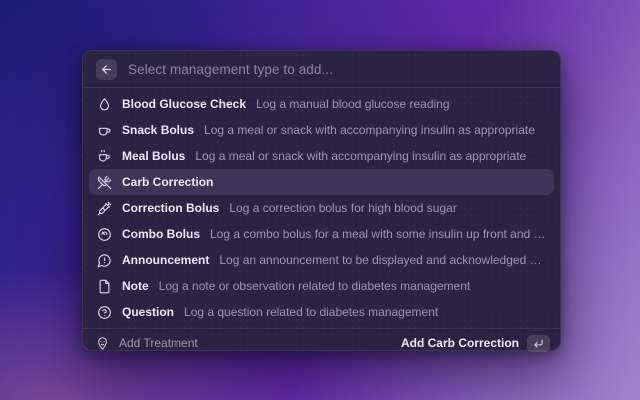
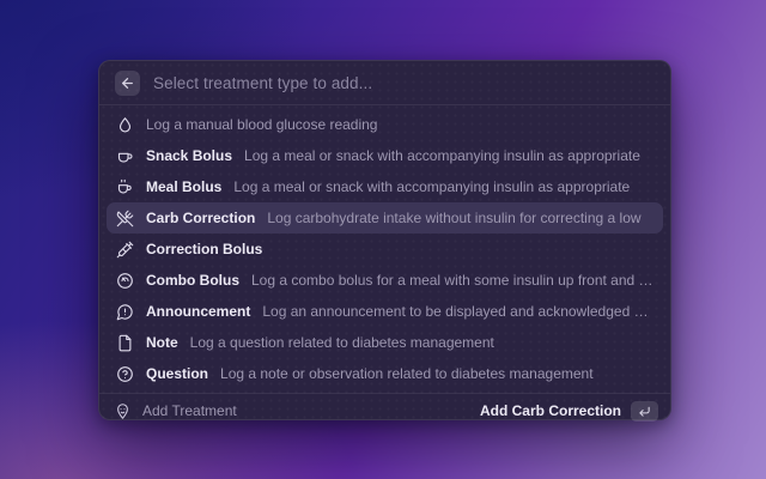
- Select management type to add...
+ Select treatment type to add...
- Blood Glucose Check
  Log a manual blood glucose reading
  Snack Bolus
  Log a meal or snack with accompanying insulin as appropriate
  Meal Bolus
  Log a meal or snack with accompanying insulin as appropriate
  Carb Correction
+ Log carbohydrate intake without insulin for correcting a low
  Correction Bolus
- Log a correction bolus for high blood sugar
  Combo Bolus
  Log a combo bolus for a meal with some insulin up front and so
  Announcement
  Log an announcement to be displayed and acknowledged by
  Note
- Log a note or observation related to diabetes management
+ Log a question related to diabetes management
  Question
- Log a question related to diabetes management
+ Log a note or observation related to diabetes management
  Add Treatment
  Add Carb Correction
